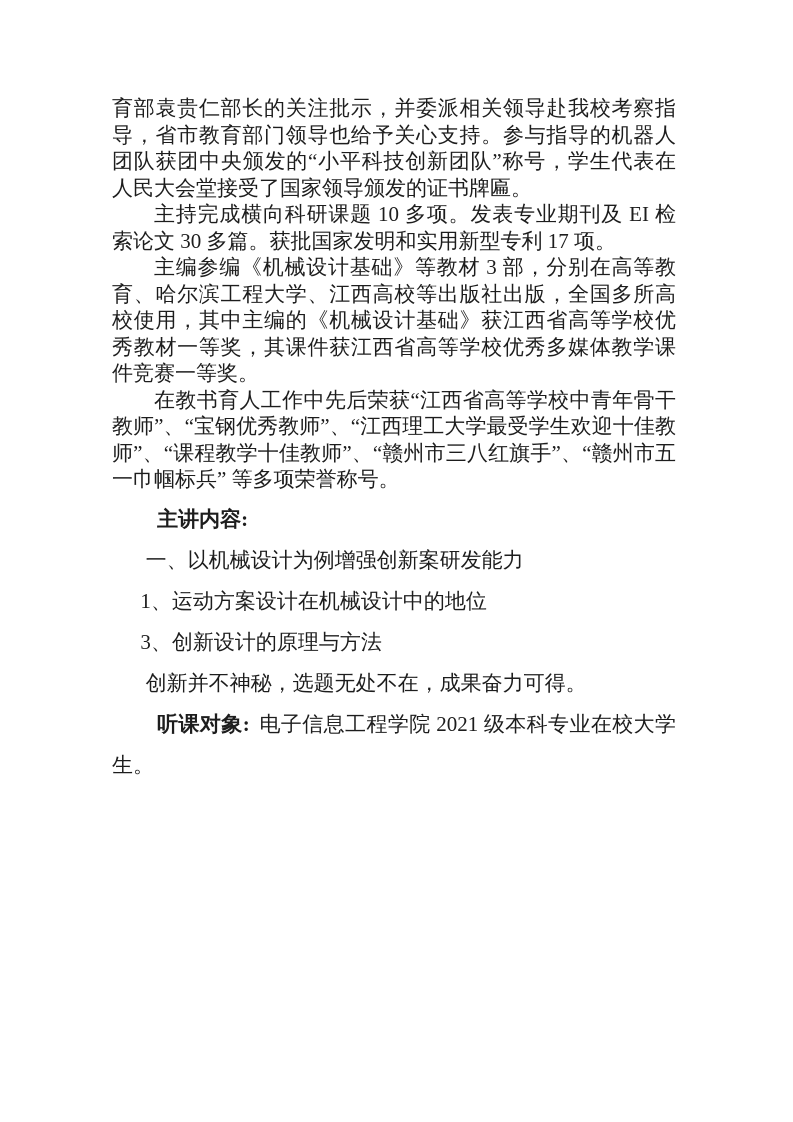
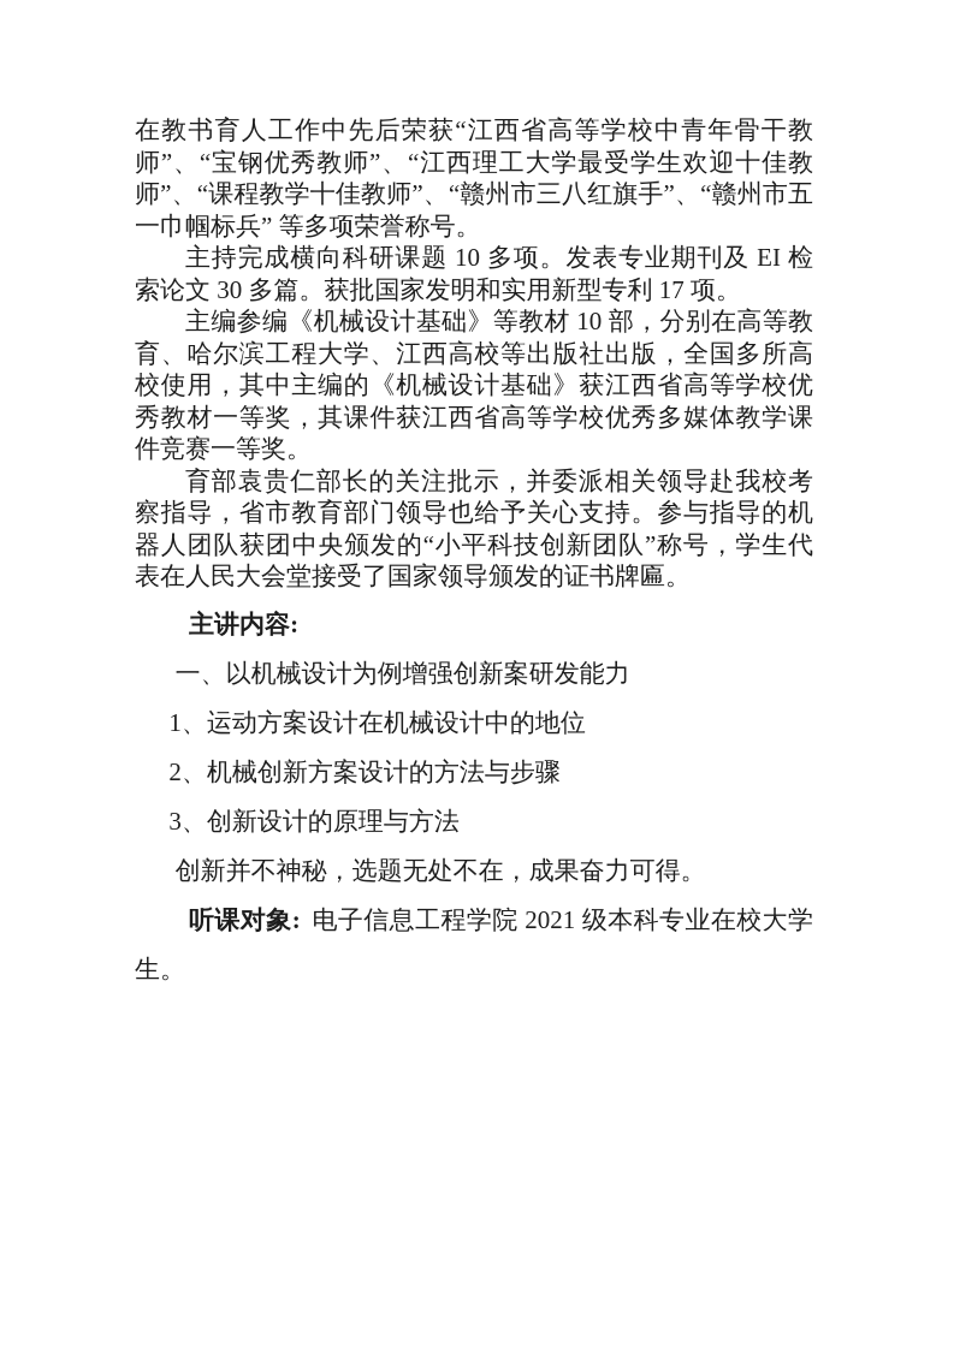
- 育部袁贵仁部长的关注批示，并委派相关领导赴我校考察指导，省市教育部门领导也给予关心支持。参与指导的机器人团队获团中央颁发的“小平科技创新团队”称号，学生代表在人民大会堂接受了国家领导颁发的证书牌匾。
+ 在教书育人工作中先后荣获“江西省高等学校中青年骨干教师”、“宝钢优秀教师”、“江西理工大学最受学生欢迎十佳教师”、“课程教学十佳教师”、“赣州市三八红旗手”、“赣州市五一巾帼标兵” 等多项荣誉称号。
  主持完成横向科研课题 10 多项。发表专业期刊及 EI 检索论文 30 多篇。获批国家发明和实用新型专利 17 项。
- 主编参编《机械设计基础》等教材 3 部，分别在高等教育、哈尔滨工程大学、江西高校等出版社出版，全国多所高校使用，其中主编的《机械设计基础》获江西省高等学校优秀教材一等奖，其课件获江西省高等学校优秀多媒体教学课件竞赛一等奖。
+ 主编参编《机械设计基础》等教材 10 部，分别在高等教育、哈尔滨工程大学、江西高校等出版社出版，全国多所高校使用，其中主编的《机械设计基础》获江西省高等学校优秀教材一等奖，其课件获江西省高等学校优秀多媒体教学课件竞赛一等奖。
- 在教书育人工作中先后荣获“江西省高等学校中青年骨干教师”、“宝钢优秀教师”、“江西理工大学最受学生欢迎十佳教师”、“课程教学十佳教师”、“赣州市三八红旗手”、“赣州市五一巾帼标兵” 等多项荣誉称号。
+ 育部袁贵仁部长的关注批示，并委派相关领导赴我校考察指导，省市教育部门领导也给予关心支持。参与指导的机器人团队获团中央颁发的“小平科技创新团队”称号，学生代表在人民大会堂接受了国家领导颁发的证书牌匾。
  主讲内容:
  一、以机械设计为例增强创新案研发能力
  1、运动方案设计在机械设计中的地位
+ 2、机械创新方案设计的方法与步骤
  3、创新设计的原理与方法
  创新并不神秘，选题无处不在，成果奋力可得。
  听课对象: 电子信息工程学院 2021 级本科专业在校大学生。
